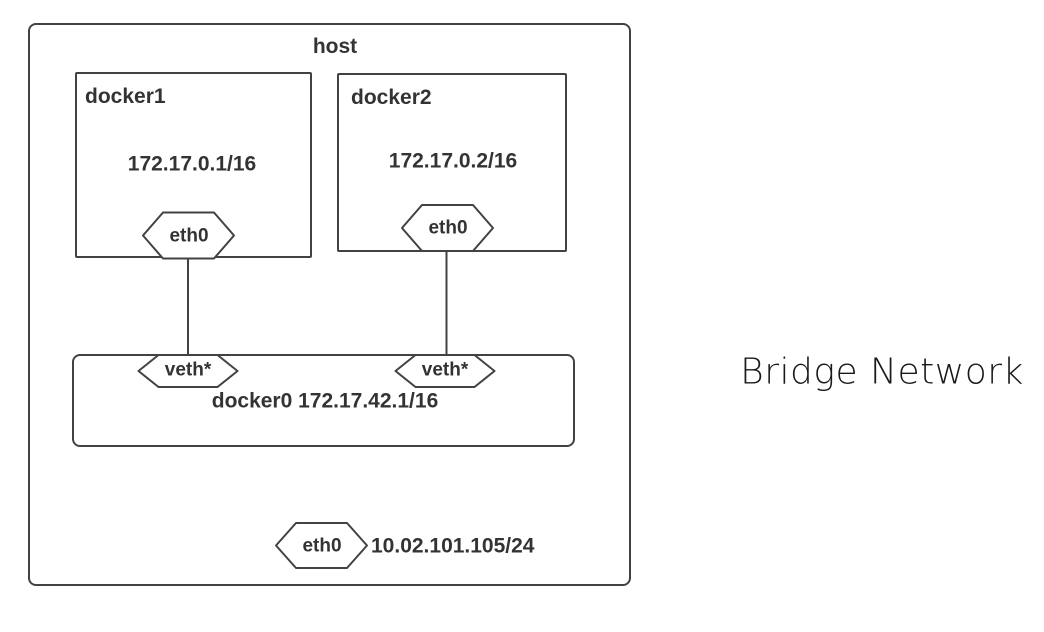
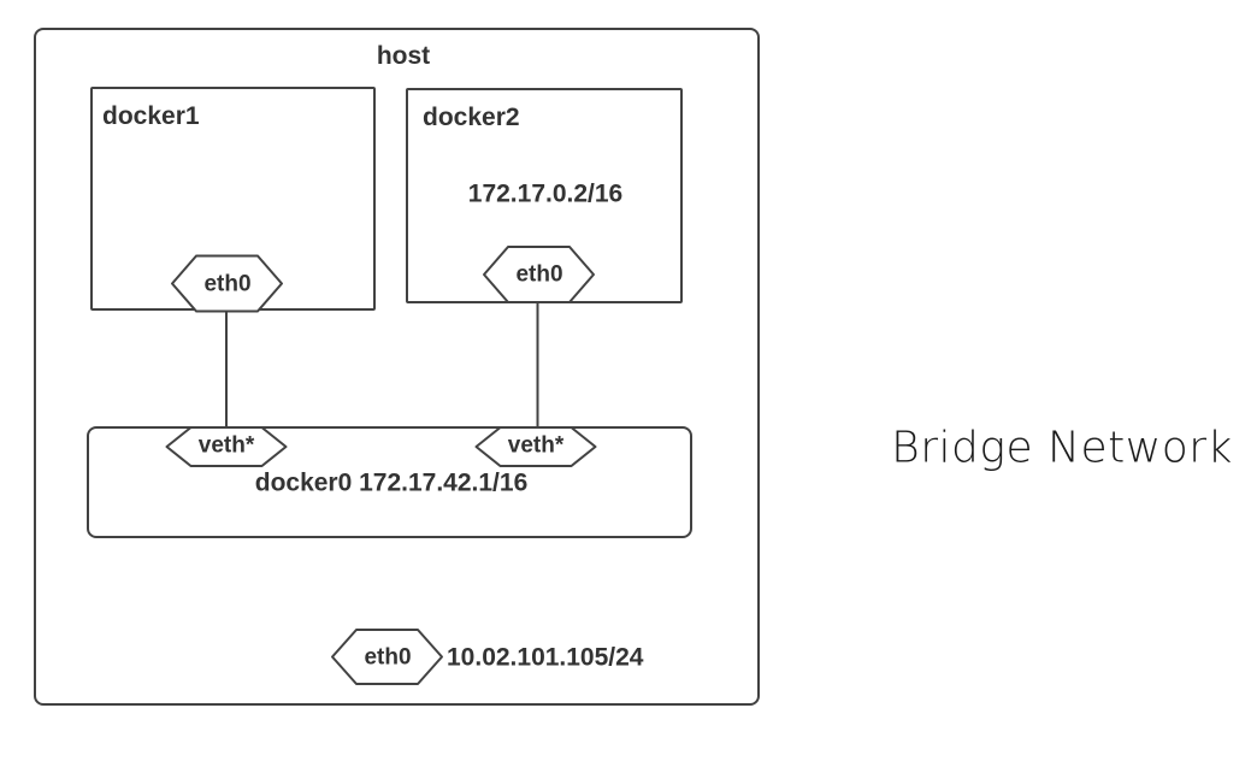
  host
  docker1
- 172.17.0.1/16
  eth0
  docker2
  172.17.0.2/16
  eth0
  veth*
  veth*
  docker0 172.17.42.1/16
  eth0
  10.02.101.105/24
  Bridge Network
